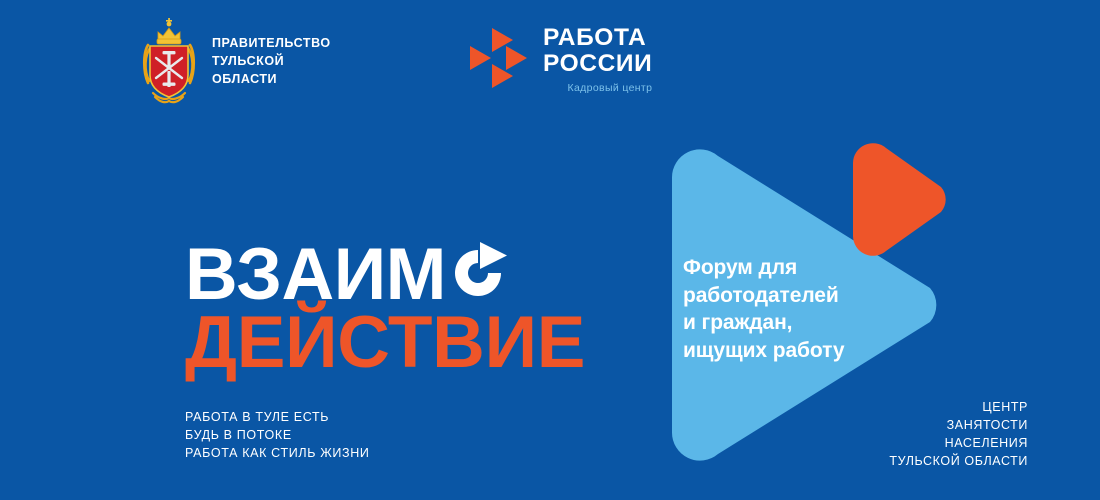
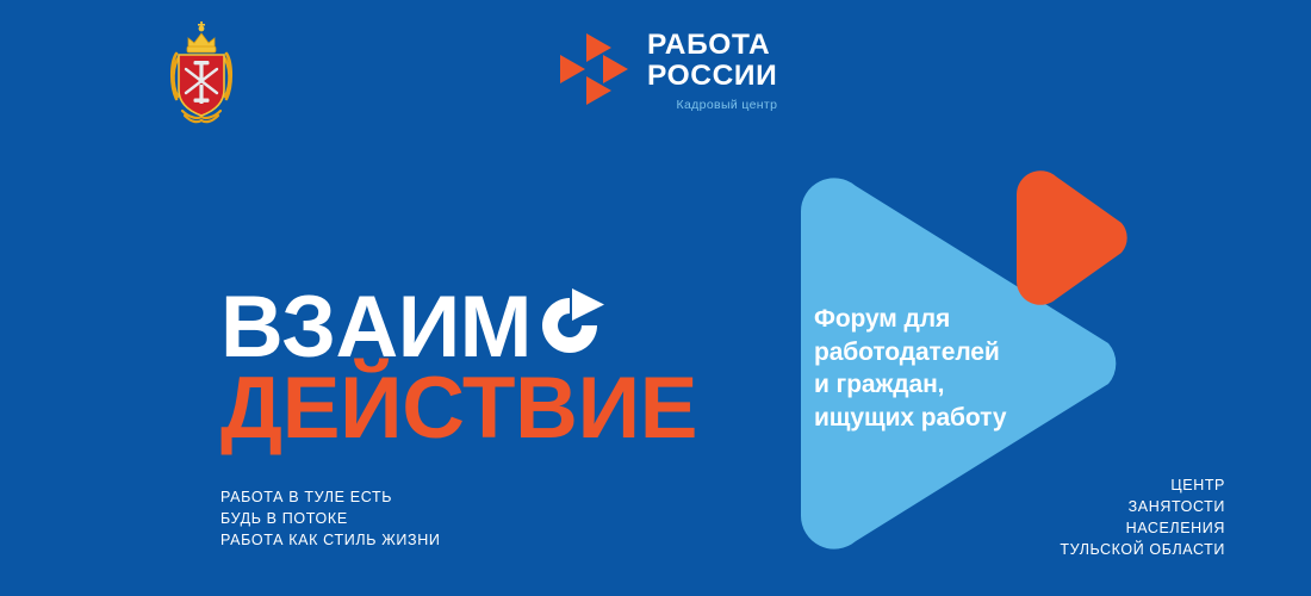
- ПРАВИТЕЛЬСТВО
- ТУЛЬСКОЙ
- ОБЛАСТИ
  РАБОТА
  РОССИИ
  Кадровый центр
  ВЗАИМ
  ДЕЙСТВИЕ
  РАБОТА В ТУЛЕ ЕСТЬ
  БУДЬ В ПОТОКЕ
  РАБОТА КАК СТИЛЬ ЖИЗНИ
  Форум для
  работодателей
  и граждан,
  ищущих работу
  ЦЕНТР
  ЗАНЯТОСТИ
  НАСЕЛЕНИЯ
  ТУЛЬСКОЙ ОБЛАСТИ
